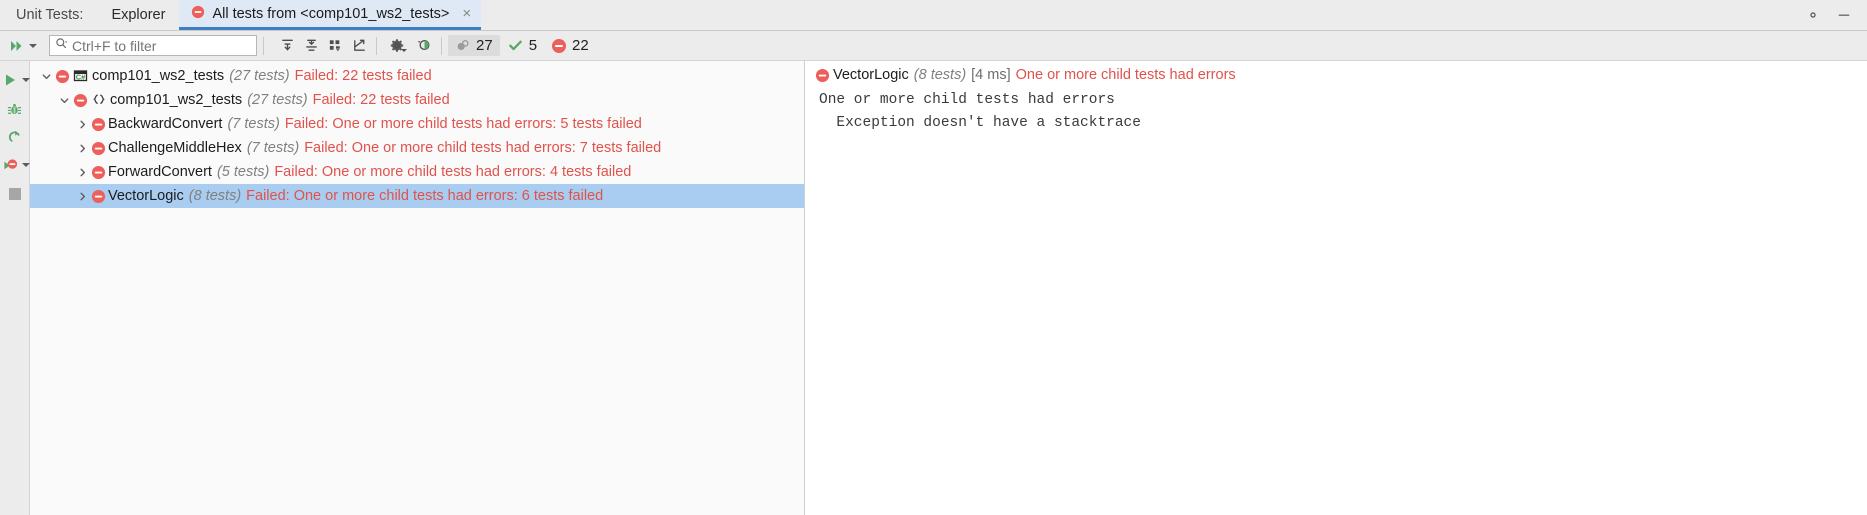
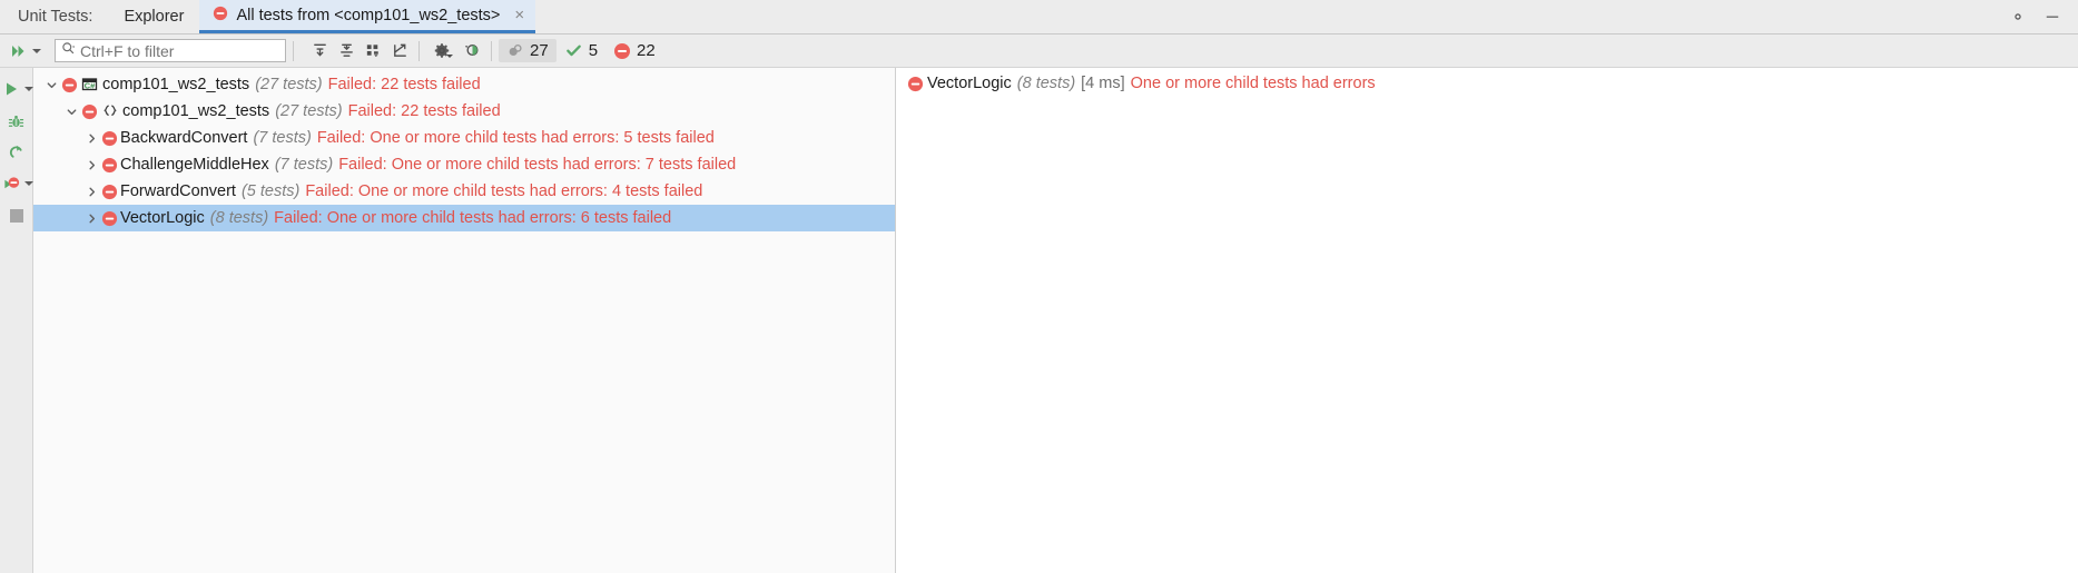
  Unit Tests:
  Explorer
  All tests from <comp101_ws2_tests>
  ×
  Ctrl+F to filter
  27
  5
  22
  C#
  comp101_ws2_tests
  (27 tests)
  Failed: 22 tests failed
  comp101_ws2_tests
  (27 tests)
  Failed: 22 tests failed
  BackwardConvert
  (7 tests)
  Failed: One or more child tests had errors: 5 tests failed
  ChallengeMiddleHex
  (7 tests)
  Failed: One or more child tests had errors: 7 tests failed
  ForwardConvert
  (5 tests)
  Failed: One or more child tests had errors: 4 tests failed
  VectorLogic
  (8 tests)
  Failed: One or more child tests had errors: 6 tests failed
  VectorLogic
  (8 tests)
  [4 ms]
  One or more child tests had errors
- One or more child tests had errors Exception doesn't have a stacktrace
